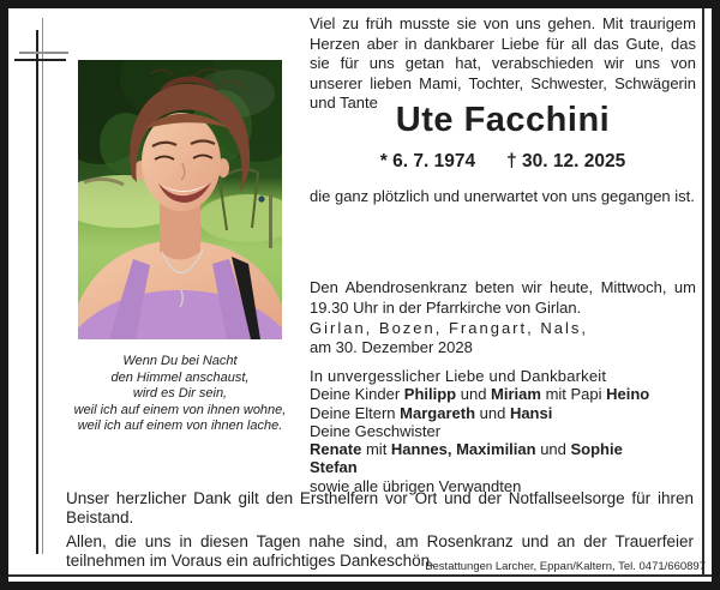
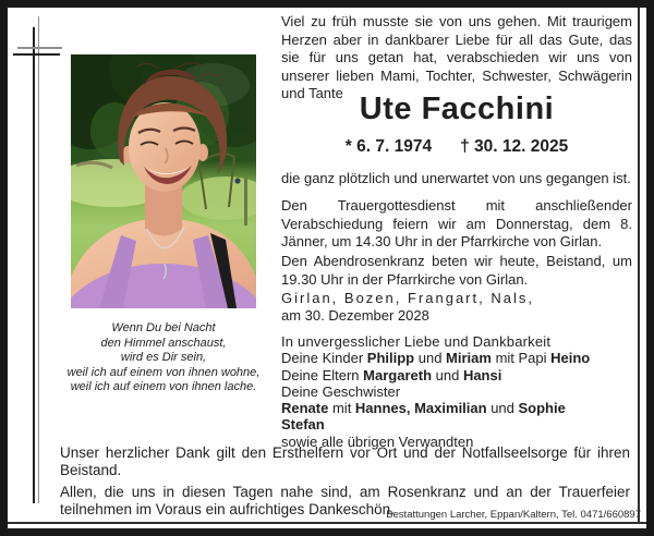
  Wenn Du bei Nacht
  den Himmel anschaust,
  wird es Dir sein,
  weil ich auf einem von ihnen wohne,
  weil ich auf einem von ihnen lache.
  Viel zu früh musste sie von uns gehen. Mit traurigem Herzen aber in dankbarer Liebe für all das Gute, das sie für uns getan hat, verabschieden wir uns von unserer lieben Mami, Tochter, Schwester, Schwägerin und Tante
  Ute Facchini
  * 6. 7. 1974 † 30. 12. 2025
  die ganz plötzlich und unerwartet von uns gegangen ist.
+ Den Trauergottesdienst mit anschließender Verabschiedung feiern wir am Donnerstag, dem 8. Jänner, um 14.30 Uhr in der Pfarrkirche von Girlan.
- Den Abendrosenkranz beten wir heute, Mittwoch, um 19.30 Uhr in der Pfarrkirche von Girlan.
+ Den Abendrosenkranz beten wir heute, Beistand, um 19.30 Uhr in der Pfarrkirche von Girlan.
  Girlan, Bozen, Frangart, Nals,
  am 30. Dezember 2028
  In unvergesslicher Liebe und Dankbarkeit
  Deine Kinder Philipp und Miriam mit Papi Heino
  Deine Eltern Margareth und Hansi
  Deine Geschwister
  Renate mit Hannes, Maximilian und Sophie
  Stefan
  sowie alle übrigen Verwandten
  Unser herzlicher Dank gilt den Ersthelfern vor Ort und der Notfallseelsorge für ihren Beistand.
  Allen, die uns in diesen Tagen nahe sind, am Rosenkranz und an der Trauerfeier teilnehmen im Voraus ein aufrichtiges Dankeschön.
  Bestattungen Larcher, Eppan/Kaltern, Tel. 0471/660897
